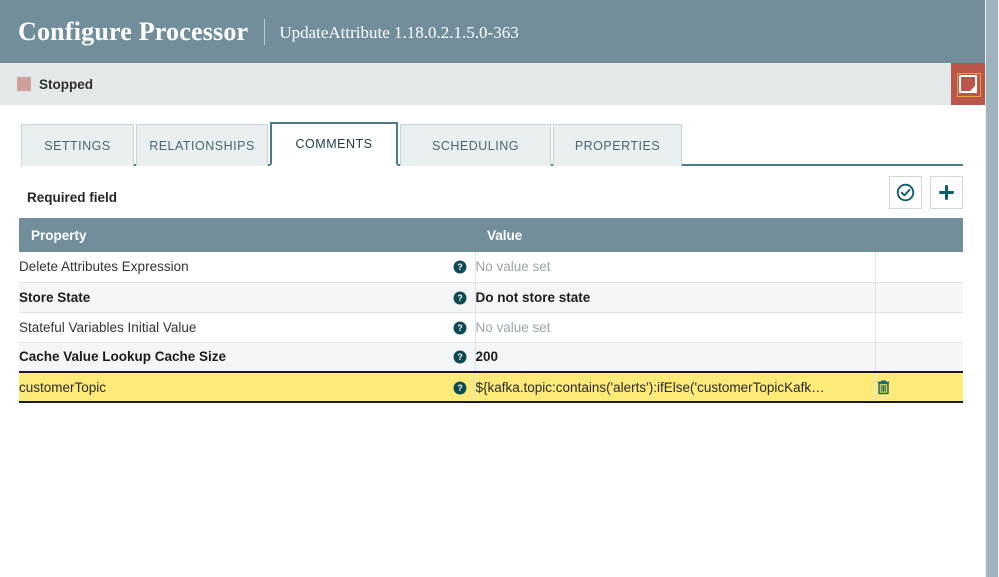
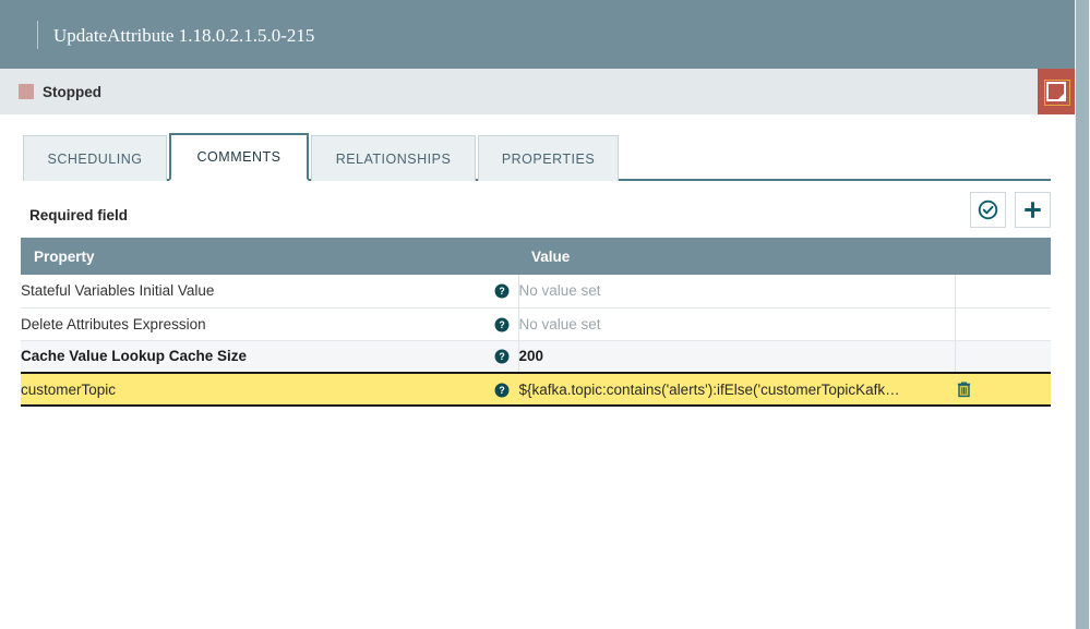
- Configure Processor
- UpdateAttribute 1.18.0.2.1.5.0-363
+ UpdateAttribute 1.18.0.2.1.5.0-215
  Stopped
- SETTINGS
- RELATIONSHIPS
+ SCHEDULING
  COMMENTS
- SCHEDULING
+ RELATIONSHIPS
  PROPERTIES
  Required field
  Property	Value
- Delete Attributes Expression	?	No value set
+ Stateful Variables Initial Value	?	No value set
- Store State	?	Do not store state
- Stateful Variables Initial Value	?	No value set
+ Delete Attributes Expression	?	No value set
  Cache Value Lookup Cache Size	?	200
  customerTopic	?	${kafka.topic:contains('alerts'):ifElse('customerTopicKafk…
